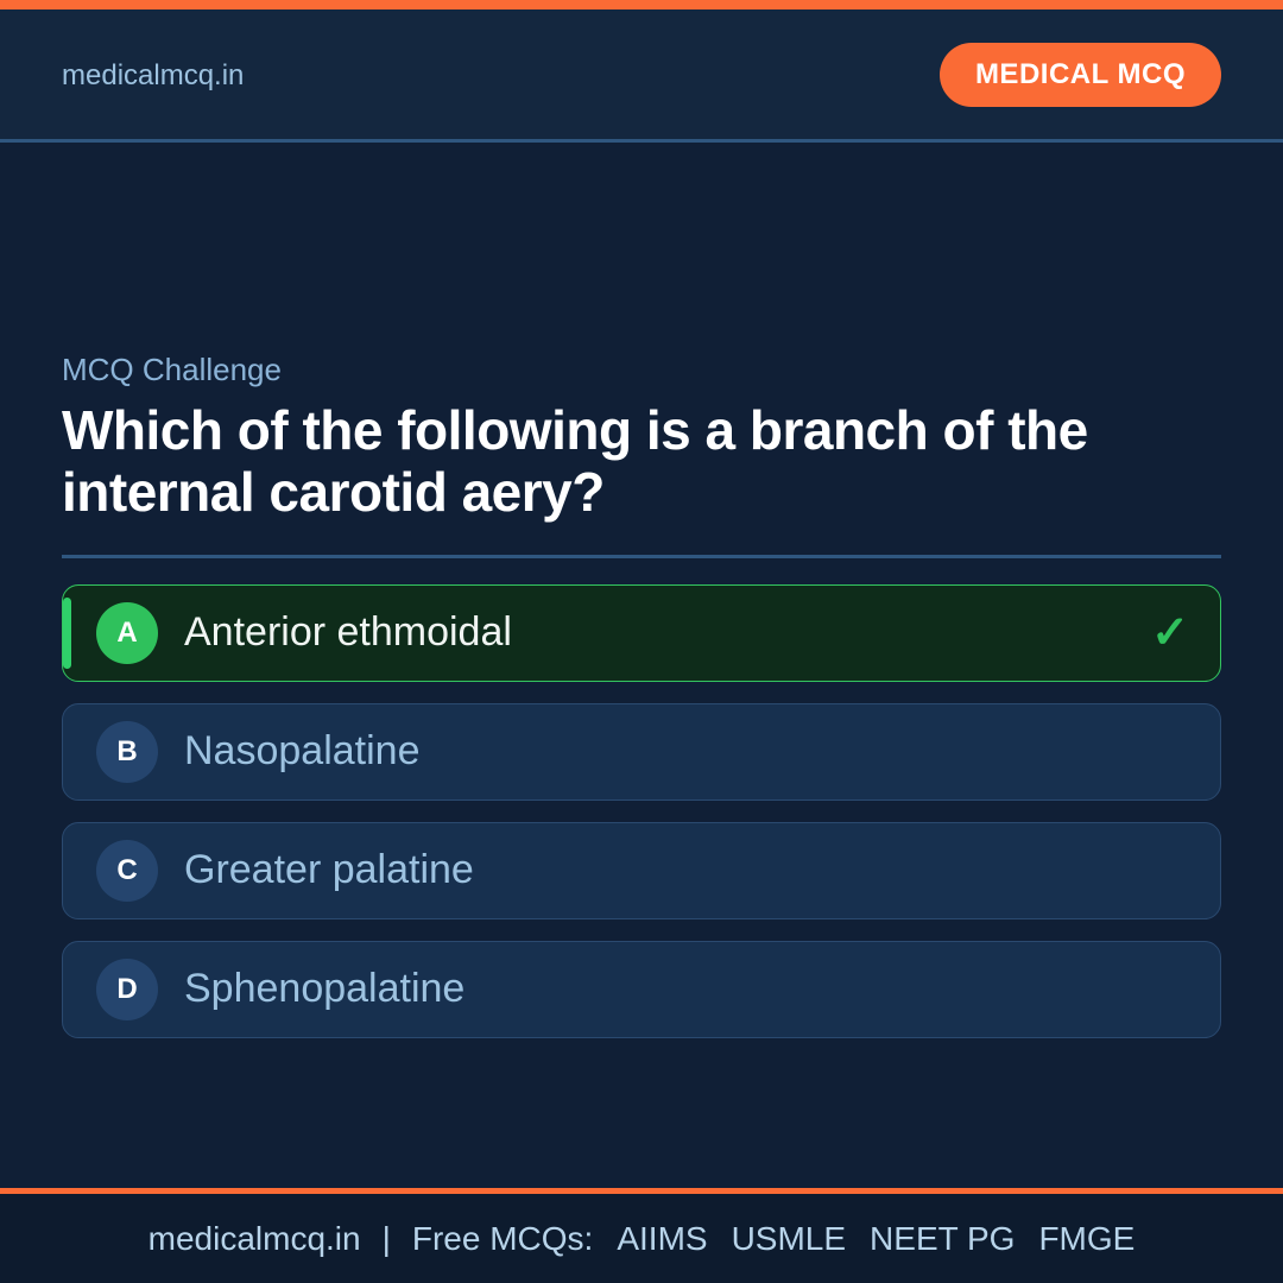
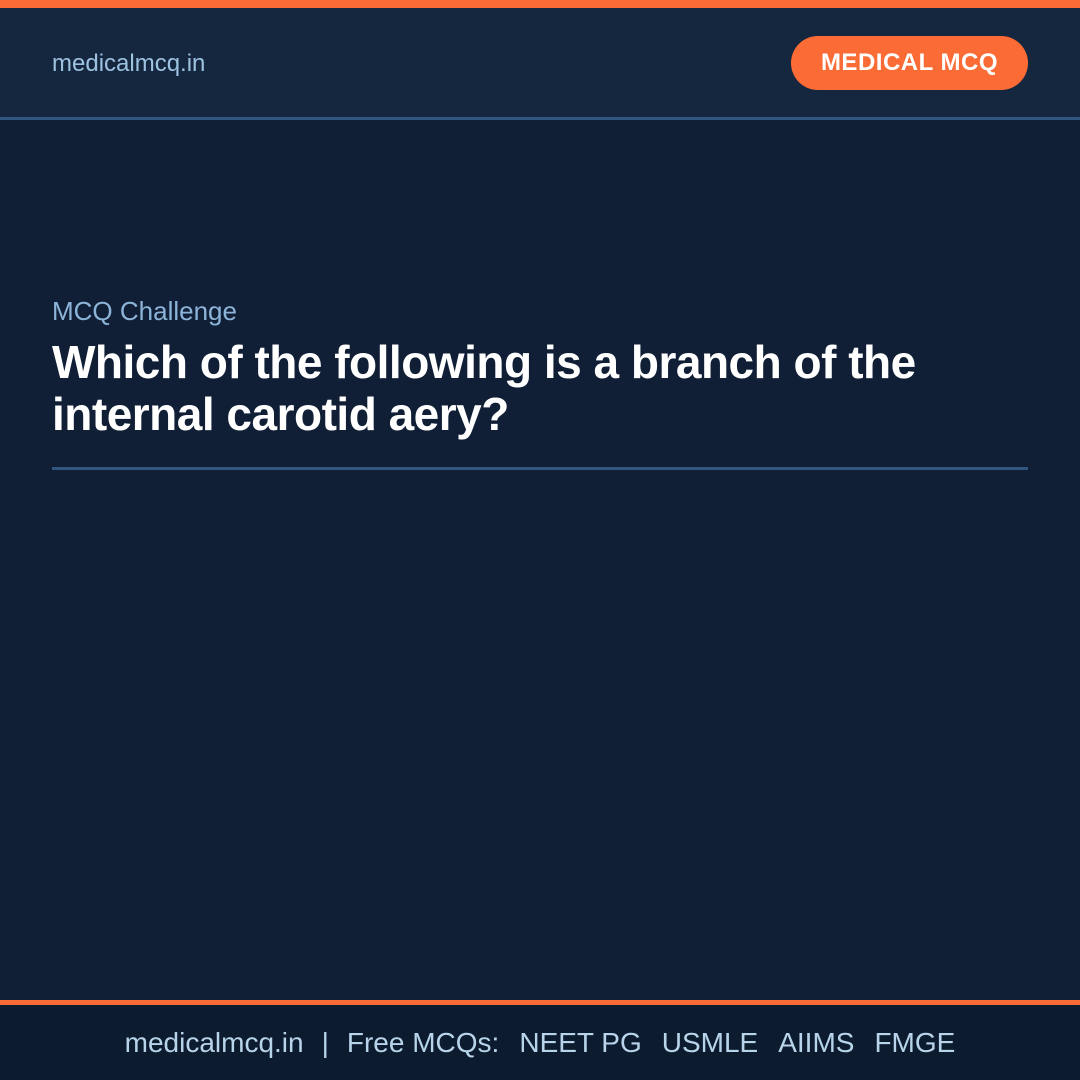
  medicalmcq.in
  MEDICAL MCQ
  MCQ Challenge
  Which of the following is a branch of the internal carotid aery?
- A
- Anterior ethmoidal
- ✓
- B
- Nasopalatine
- C
- Greater palatine
- D
- Sphenopalatine
  medicalmcq.in
  |
  Free MCQs:
- AIIMS
+ NEET PG
  USMLE
- NEET PG
+ AIIMS
  FMGE
